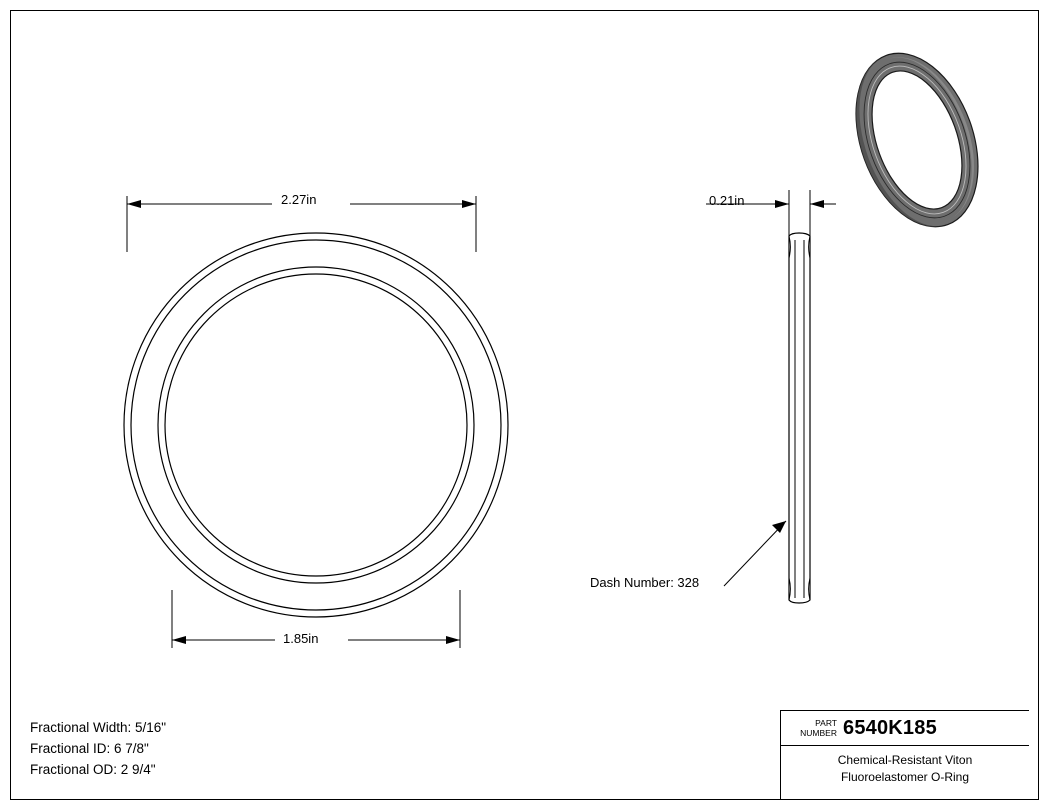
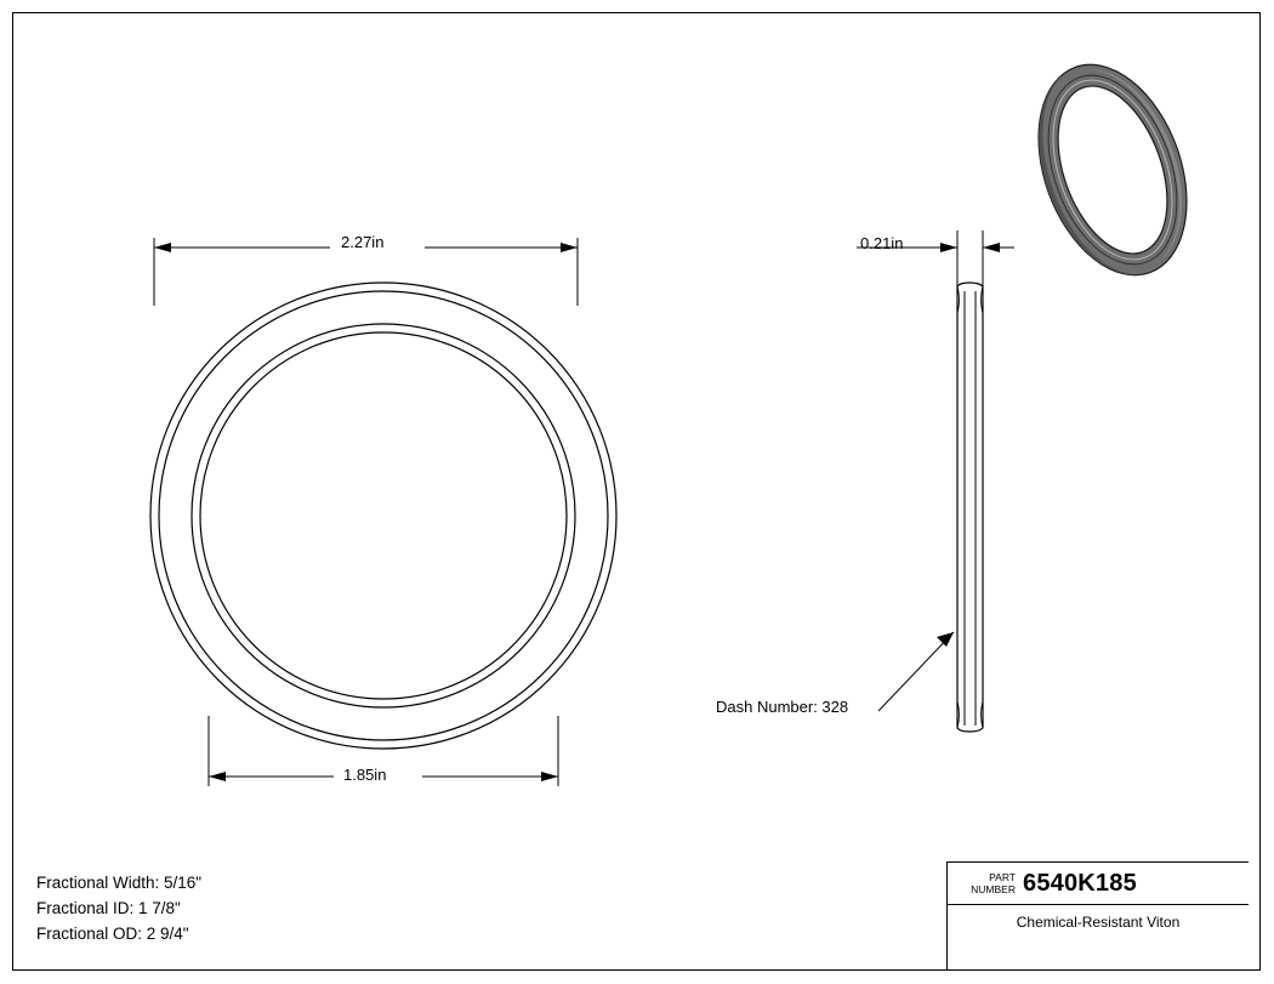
  2.27in
  1.85in
  0.21in
  Dash Number: 328
  Fractional Width: 5/16"
- Fractional ID: 6 7/8"
+ Fractional ID: 1 7/8"
  Fractional OD: 2 9/4"
  PART
  NUMBER
  6540K185
  Chemical-Resistant Viton
- Fluoroelastomer O-Ring
